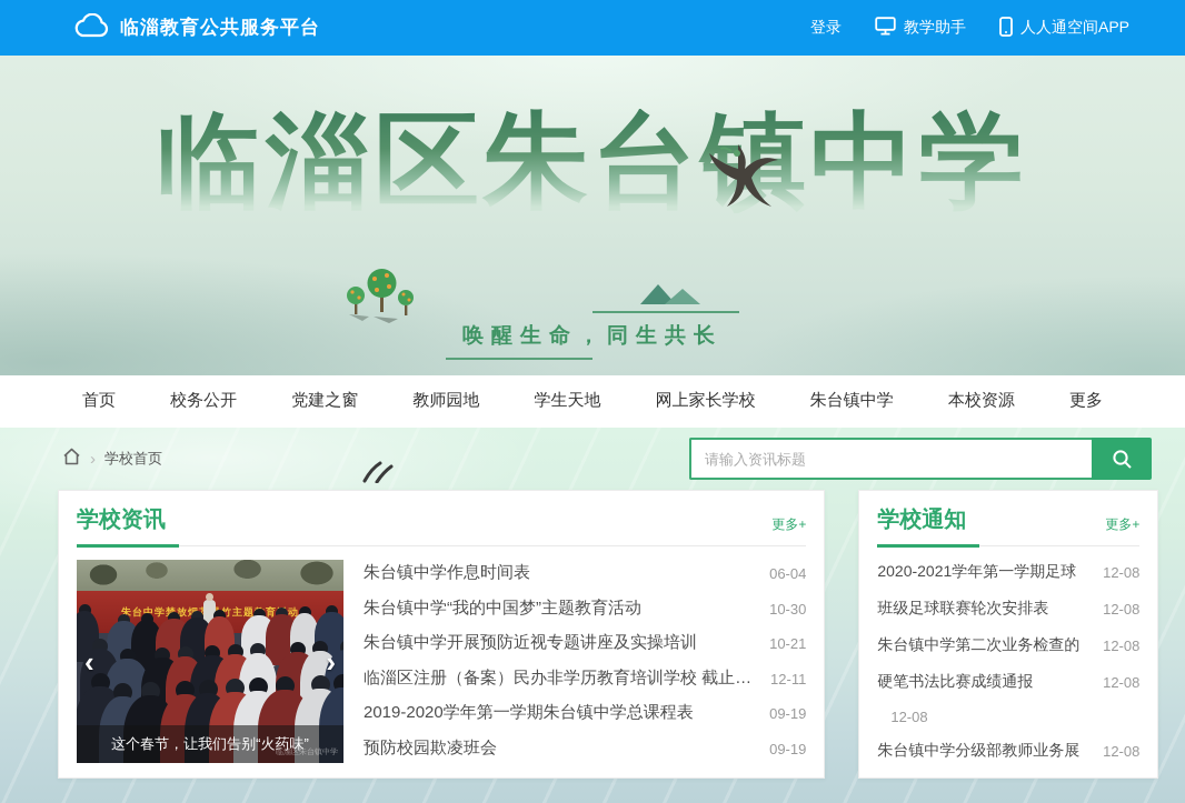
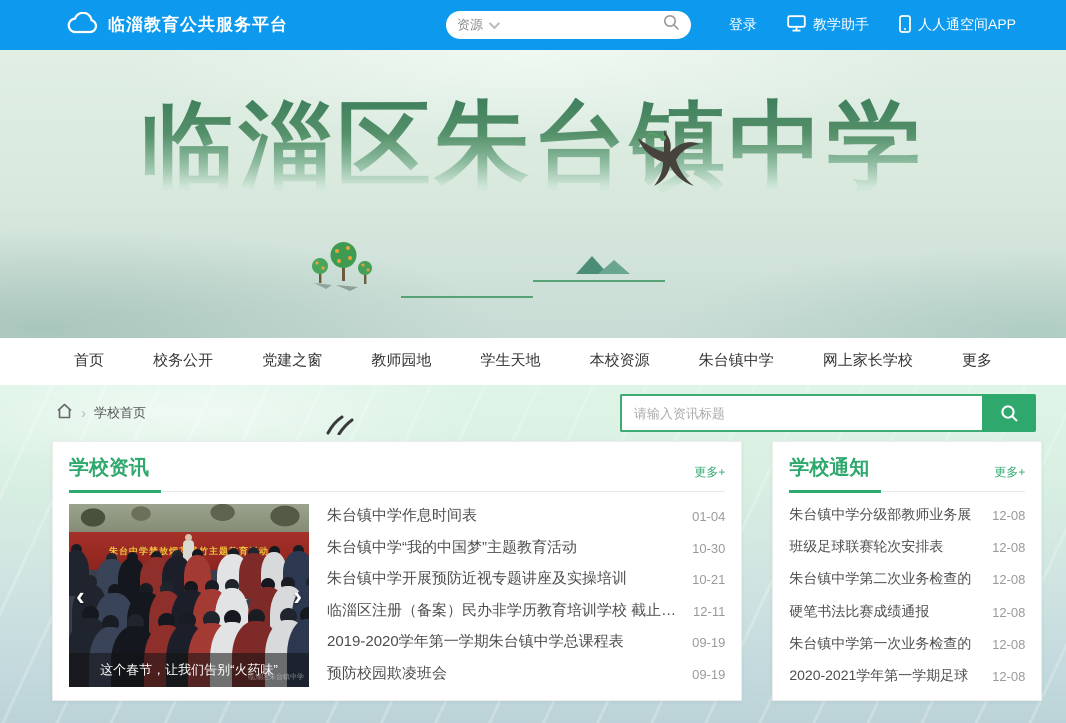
  临淄教育公共服务平台
+ 资源
  登录
  教学助手
  人人通空间APP
  临淄区朱台中学
- 唤醒生命，同生共长
  首页
  校务公开
  党建之窗
  教师园地
  学生天地
- 网上家长学校
+ 本校资源
  朱台镇中学
- 本校资源
+ 网上家长学校
  更多
  ›
  学校首页
  请输入资讯标题
  学校资讯
  更多+
  ‹
  ›
  这个春节，让我们告别“火药味”
  朱台镇中学作息时间表
- 06-04
+ 01-04
  朱台镇中学“我的中国梦”主题教育活动
  10-30
  朱台镇中学开展预防近视专题讲座及实操培训
  10-21
  临淄区注册（备案）民办非学历教育培训学校 截止20
  12-11
  2019-2020学年第一学期朱台镇中学总课程表
  09-19
  预防校园欺凌班会
  09-19
  学校通知
  更多+
- 2020-2021学年第一学期足球
+ 朱台镇中学分级部教师业务展
  12-08
  班级足球联赛轮次安排表
  12-08
  朱台镇中学第二次业务检查的
  12-08
  硬笔书法比赛成绩通报
  12-08
+ 朱台镇中学第一次业务检查的
  12-08
- 朱台镇中学分级部教师业务展
+ 2020-2021学年第一学期足球
  12-08
